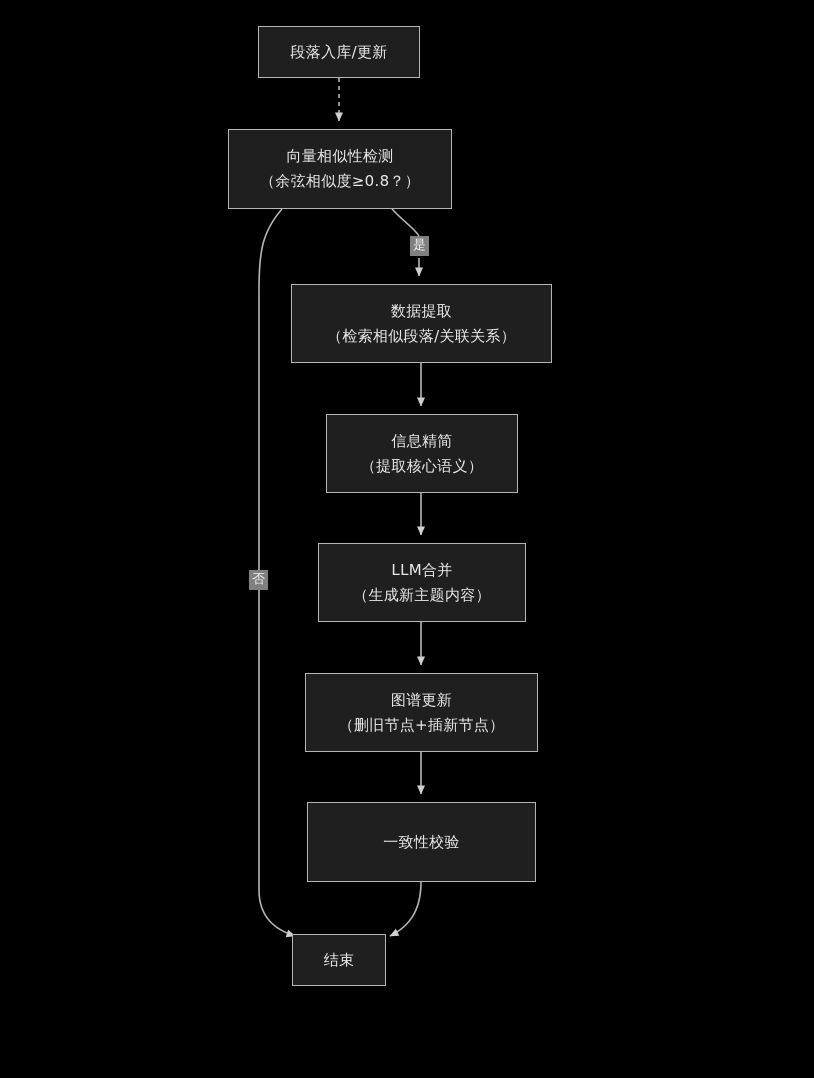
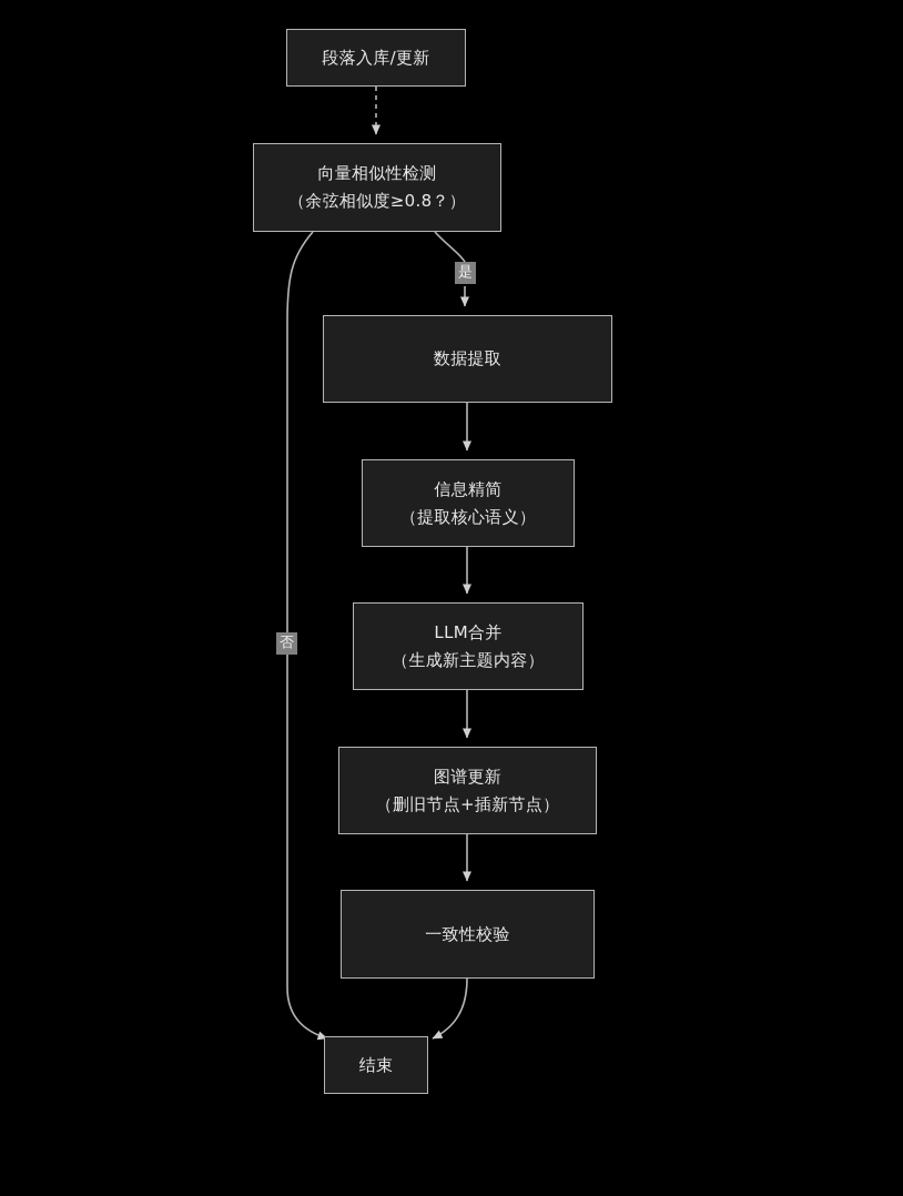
  段落入库/更新
  向量相似性检测
  （余弦相似度≥0.8？）
  数据提取
- （检索相似段落/关联关系）
  信息精简
  （提取核心语义）
  LLM合并
  （生成新主题内容）
  图谱更新
  （删旧节点+插新节点）
  一致性校验
  结束
  是
  否
